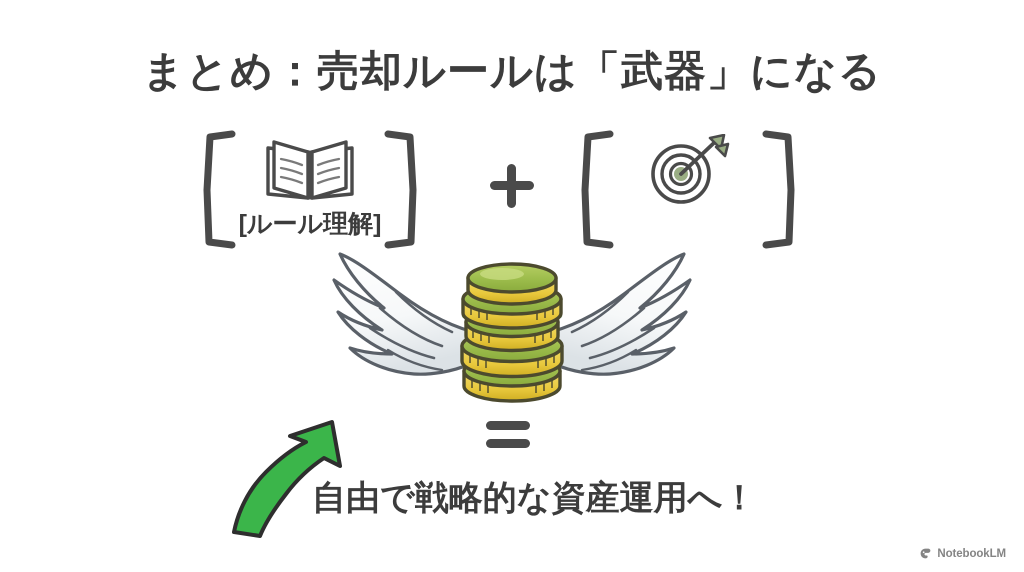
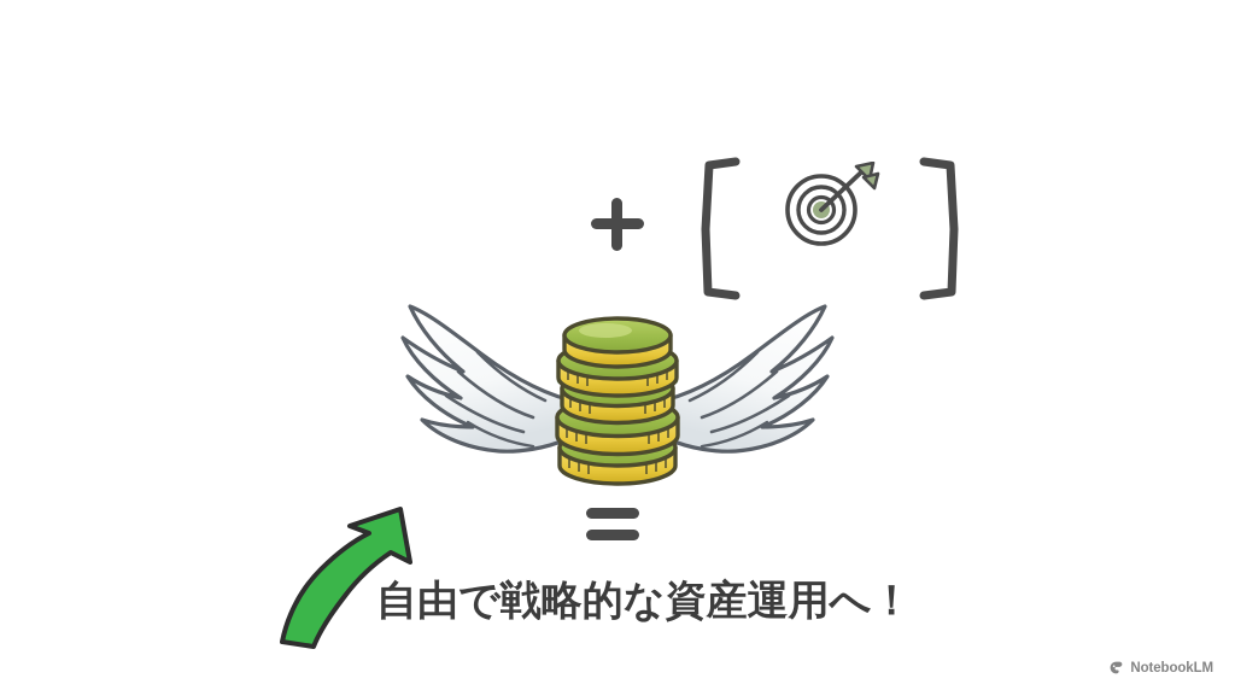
- まとめ：売却ルールは「武器」になる
- [ルール理解]
  自由で戦略的な資産運用へ！
  NotebookLM
